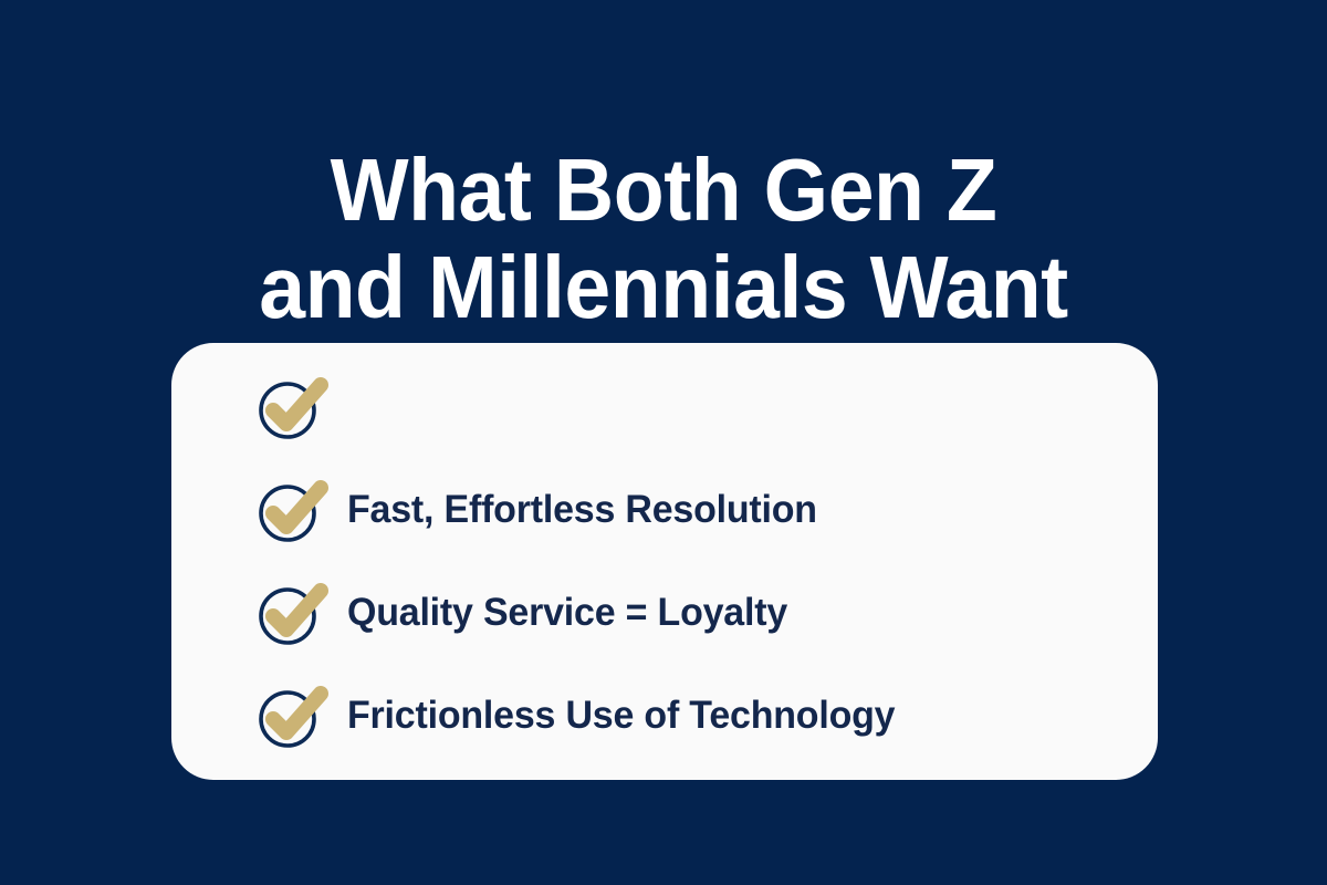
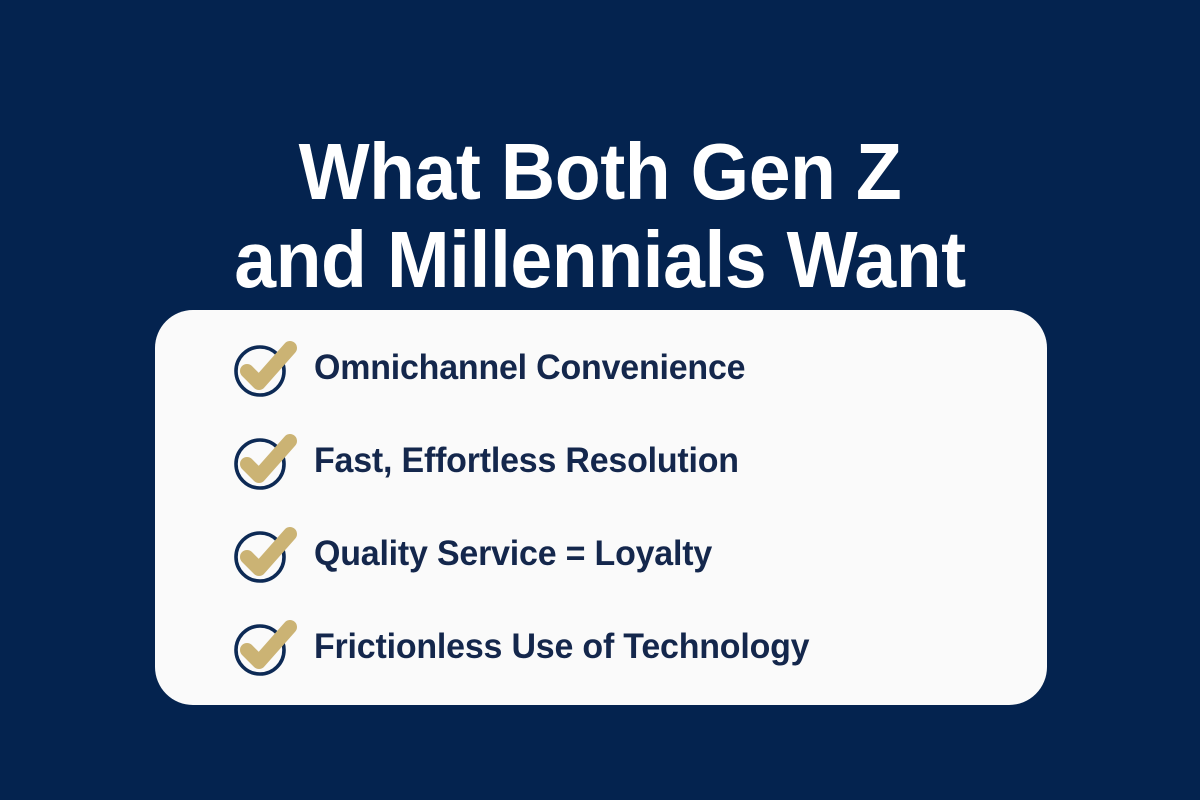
  What Both Gen Z
  and Millennials Want
+ Omnichannel Convenience
  Fast, Effortless Resolution
  Quality Service = Loyalty
  Frictionless Use of Technology
